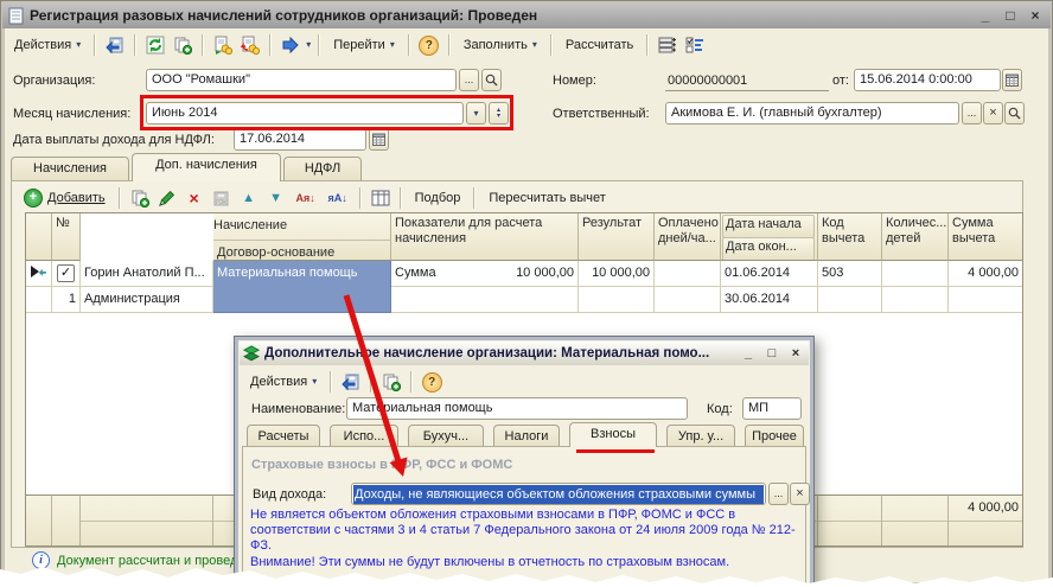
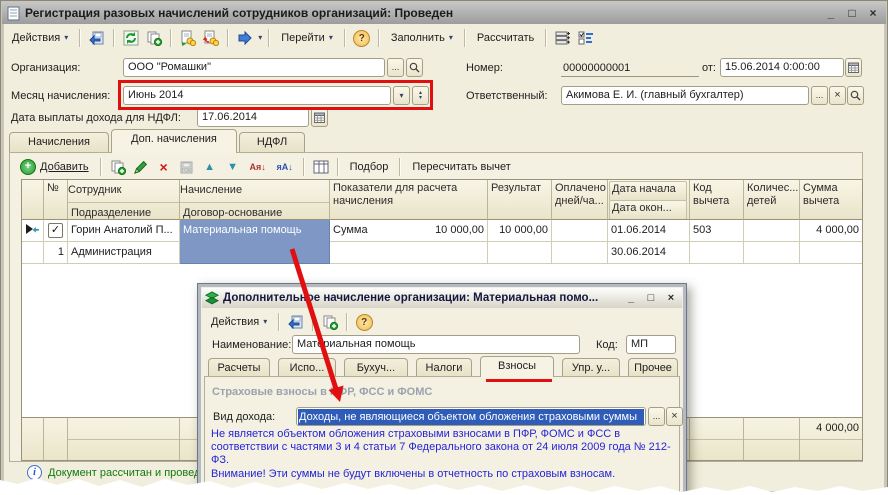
  Регистрация разовых начислений сотрудников организаций: Проведен
  _
  □
  ×
  Действия
  ▾
  ▾
  Перейти
  ▾
  ?
  Заполнить
  ▾
  Рассчитать
  Организация:
  ООО "Ромашки"
  ...
  Месяц начисления:
  Июнь 2014
  ▾
  Дата выплаты дохода для НДФЛ:
  17.06.2014
  Номер:
  00000000001
  от:
  15.06.2014 0:00:00
  Ответственный:
  Акимова Е. И. (главный бухгалтер)
  ...
  ×
  Начисления
  Доп. начисления
  НДФЛ
  +
  Добавить
  ×
  ▲
  ▼
  Ая↓
  яА↓
  Подбор
  Пересчитать вычет
  №
+ Сотрудник
+ Подразделение
  Начисление
  Договор-основание
  Показатели для расчета начисления
  Результат
  Оплачено дней/ча...
  Дата начала
  Дата окон...
  Код вычета
  Количес... детей
  Сумма вычета
  ✓
  Горин Анатолий П...
  Материальная помощь
  Сумма
  10 000,00
  10 000,00
  01.06.2014
  503
  4 000,00
  1
  Администрация
  30.06.2014
  4 000,00
  i
  Документ рассчитан и прове
  Дополнительное начисление организации: Материальная помо...
  _
  □
  ×
  Действия
  ▾
  ?
  Наименование:
  Матриальная помощь
  Код:
  МП
  Расчеты
  Испо...
  Бухуч...
  Налоги
  Взносы
  Упр. у...
  Прочее
  Страховые взносы вФР, ФСС и ФОМС
  Вид дохода:
  Доходы, не являющиеся объектом обложения страховыми суммы
  ...
  ×
  Не является объектом обложения страховыми взносами в ПФР, ФОМС и ФСС в соответствии с частями 3 и 4 статьи 7 Федерального закона от 24 июля 2009 года № 212-ФЗ.
  Внимание! Эти суммы не будут включены в отчетность по страховым взносам.
